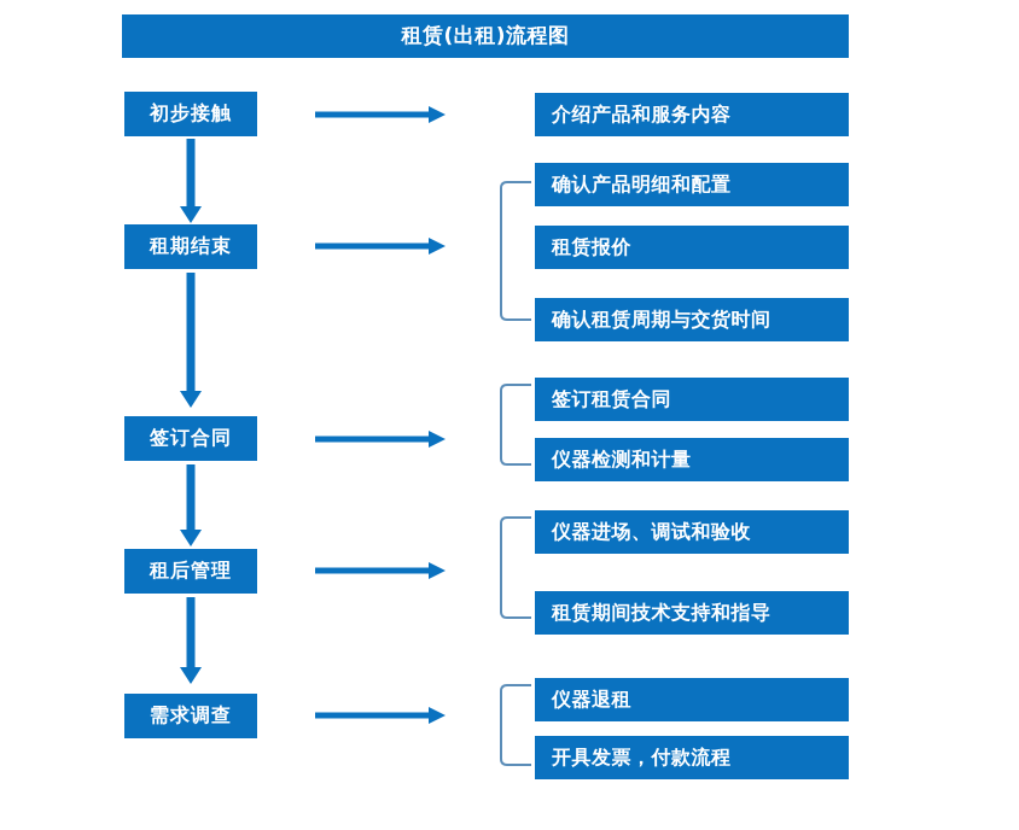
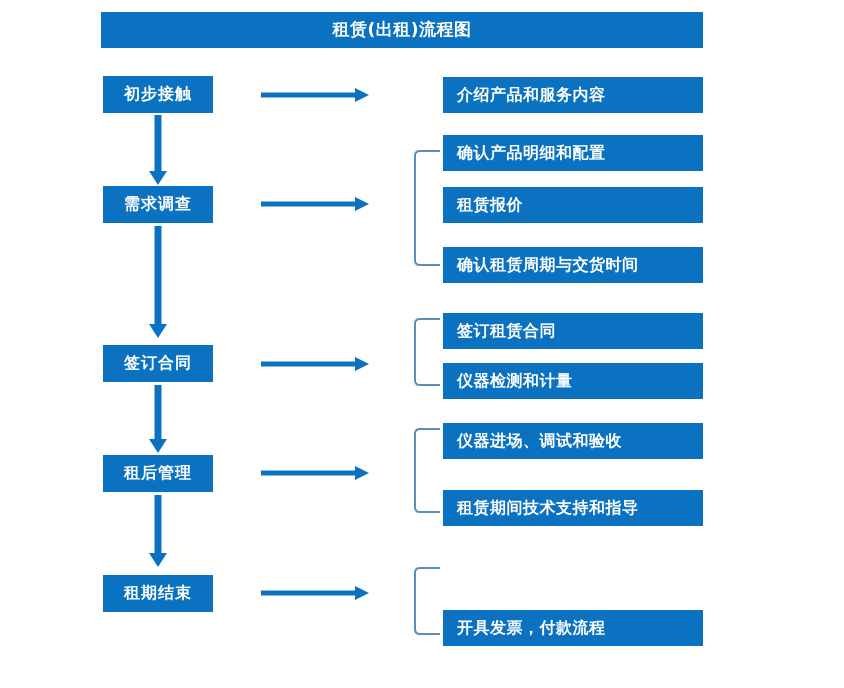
  租赁(出租)流程图
  初步接触
  介绍产品和服务内容
- 租期结束
+ 需求调查
  确认产品明细和配置
  租赁报价
  确认租赁周期与交货时间
  签订合同
  签订租赁合同
  仪器检测和计量
  租后管理
  仪器进场、调试和验收
  租赁期间技术支持和指导
- 需求调查
+ 租期结束
- 仪器退租
  开具发票，付款流程
